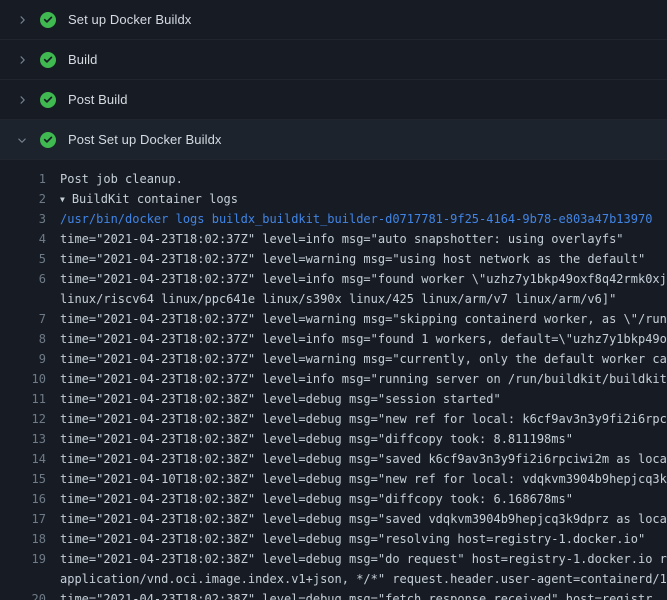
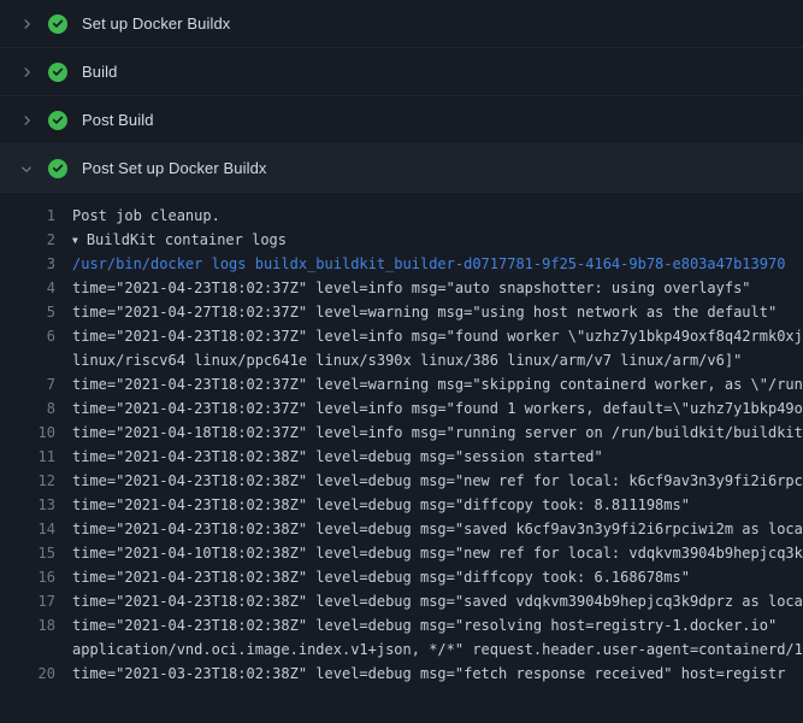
  Set up Docker Buildx
  Build
  Post Build
  Post Set up Docker Buildx
  1
  Post job cleanup.
  2
  ▼ BuildKit container logs
  3
  /usr/bin/docker logs buildx_buildkit_builder-d0717781-9f25-4164-9b78-e803a47b13970
  4
  time="2021-04-23T18:02:37Z" level=info msg="auto snapshotter: using overlayfs"
  5
- time="2021-04-23T18:02:37Z" level=warning msg="using host network as the default"
+ time="2021-04-27T18:02:37Z" level=warning msg="using host network as the default"
  6
  time="2021-04-23T18:02:37Z" level=info msg="found worker \"uzhz7y1bkp49oxf8q42rmk0xj
- linux/riscv64 linux/ppc641e linux/s390x linux/425 linux/arm/v7 linux/arm/v6]"
+ linux/riscv64 linux/ppc641e linux/s390x linux/386 linux/arm/v7 linux/arm/v6]"
  7
  time="2021-04-23T18:02:37Z" level=warning msg="skipping containerd worker, as \"/run
  8
  time="2021-04-23T18:02:37Z" level=info msg="found 1 workers, default=\"uzhz7y1bkp49o
- 9
- time="2021-04-23T18:02:37Z" level=warning msg="currently, only the default worker ca
  10
- time="2021-04-23T18:02:37Z" level=info msg="running server on /run/buildkit/buildkit
+ time="2021-04-18T18:02:37Z" level=info msg="running server on /run/buildkit/buildkit
  11
  time="2021-04-23T18:02:38Z" level=debug msg="session started"
  12
  time="2021-04-23T18:02:38Z" level=debug msg="new ref for local: k6cf9av3n3y9fi2i6rpc
  13
  time="2021-04-23T18:02:38Z" level=debug msg="diffcopy took: 8.811198ms"
  14
  time="2021-04-23T18:02:38Z" level=debug msg="saved k6cf9av3n3y9fi2i6rpciwi2m as loca
  15
  time="2021-04-10T18:02:38Z" level=debug msg="new ref for local: vdqkvm3904b9hepjcq3k
  16
  time="2021-04-23T18:02:38Z" level=debug msg="diffcopy took: 6.168678ms"
  17
  time="2021-04-23T18:02:38Z" level=debug msg="saved vdqkvm3904b9hepjcq3k9dprz as loca
  18
  time="2021-04-23T18:02:38Z" level=debug msg="resolving host=registry-1.docker.io"
- 19
- time="2021-04-23T18:02:38Z" level=debug msg="do request" host=registry-1.docker.io r
  application/vnd.oci.image.index.v1+json, */*" request.header.user-agent=containerd/1
  20
- time="2021-04-23T18:02:38Z" level=debug msg="fetch response received" host=registr
+ time="2021-03-23T18:02:38Z" level=debug msg="fetch response received" host=registr
